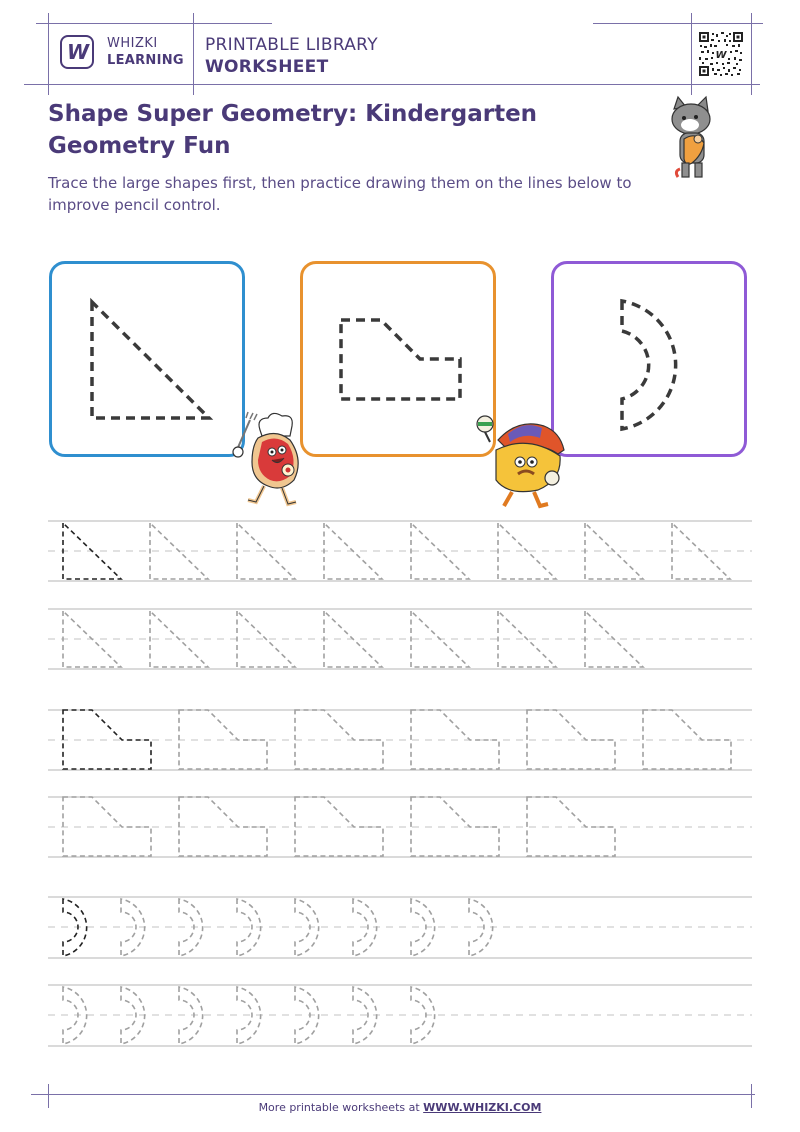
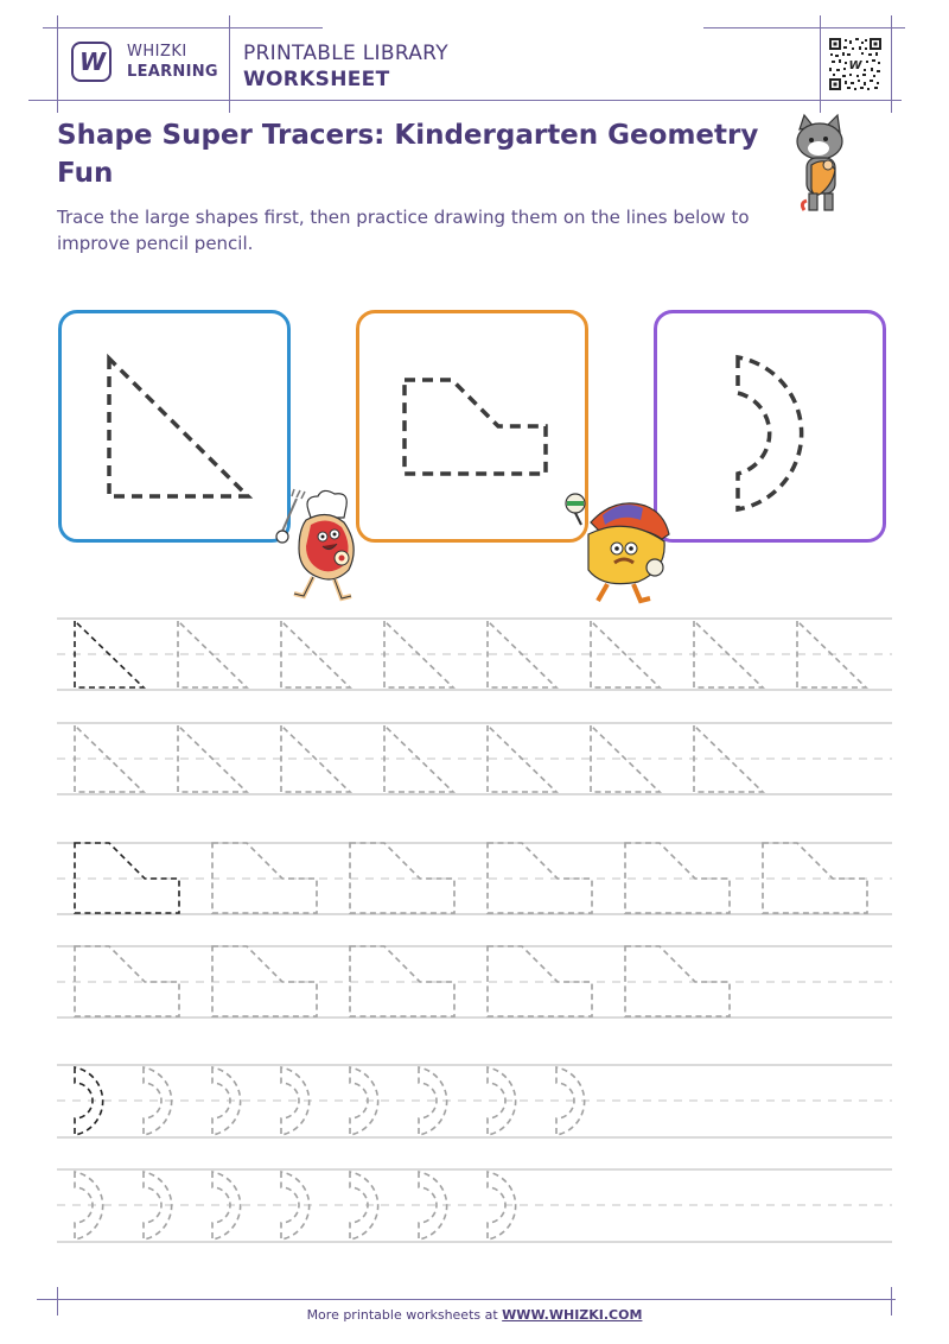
  W
  WHIZKI
  LEARNING
  PRINTABLE LIBRARY
  WORKSHEET
  W
- Shape Super Geometry: Kindergarten Geometry Fun
+ Shape Super Tracers: Kindergarten Geometry Fun
- Trace the large shapes first, then practice drawing them on the lines below to improve pencil control.
+ Trace the large shapes first, then practice drawing them on the lines below to improve pencil pencil.
  More printable worksheets at WWW.WHIZKI.COM
